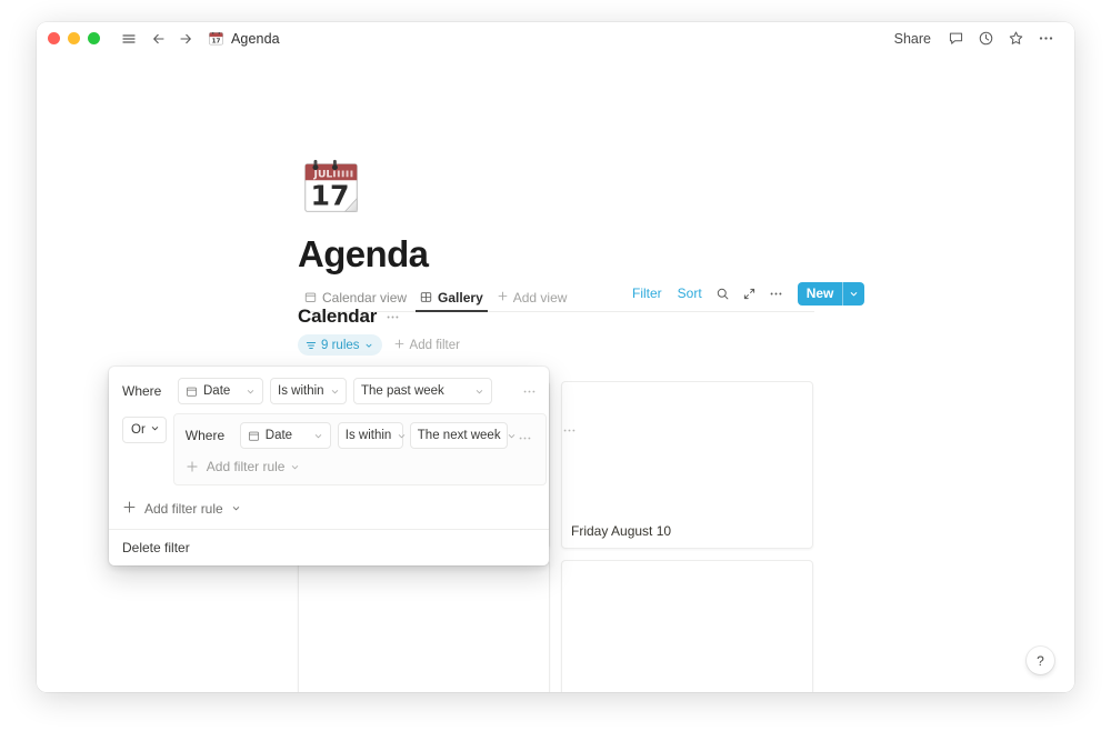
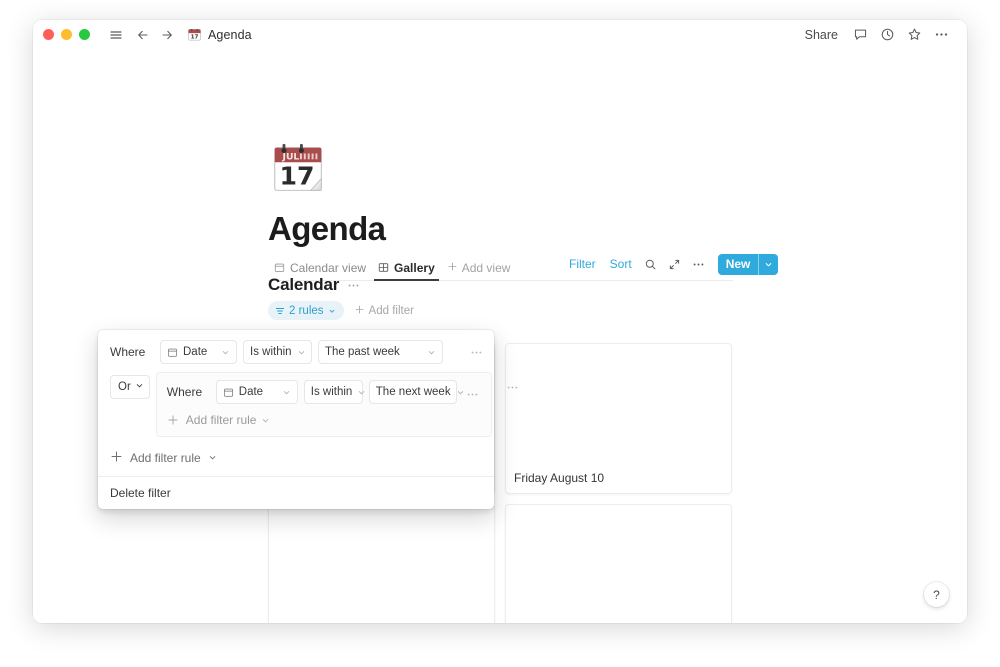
  Agenda
  Share
  JUL
  17
  Agenda
  Calendar view
  Gallery
  Add view
  Filter
  Sort
  New
  Calendar
- 9 rules
+ 2 rules
  Add filter
  Friday August 10
  Where
  Date
  Is within
  The past week
  Or
  Where
  Date
  Is within
  The next week
  Add filter rule
  Add filter rule
  Delete filter
  ?
